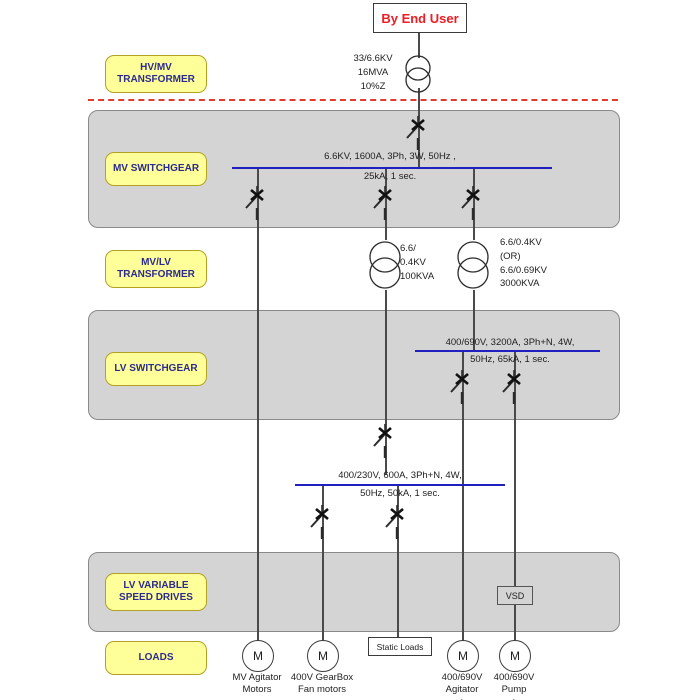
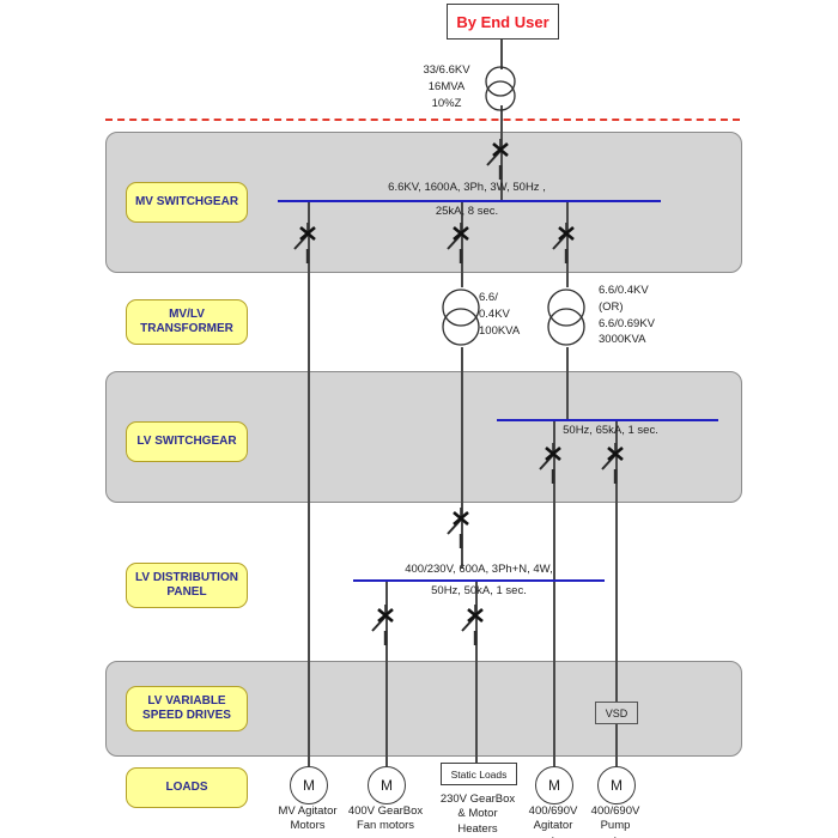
  By End User
  33/6.6KV
  16MVA
  10%Z
- HV/MV TRANSFORMER
  MV SWITCHGEAR
  MV/LV TRANSFORMER
  LV SWITCHGEAR
+ LV DISTRIBUTION PANEL
  LV VARIABLE SPEED DRIVES
  LOADS
  6.6KV, 1600A, 3Ph, 3W, 50Hz ,
- 25kA, 1 sec.
+ 25kA, 8 sec.
  6.6/
  0.4KV
  100KVA
  6.6/0.4KV
  (OR)
  6.6/0.69KV
  3000KVA
- 400/690V, 3200A, 3Ph+N, 4W,
  50Hz, 65kA, 1 sec.
  400/230V, 600A, 3Ph+N, 4W,
  50Hz, 50kA, 1 sec.
  VSD
  M
  MV Agitator
  Motors
  M
  400V GearBox
  Fan motors
  Static Loads
+ 230V GearBox
+ & Motor
+ Heaters
  M
  400/690V
  Agitator
  M
  400/690V
  Pump
